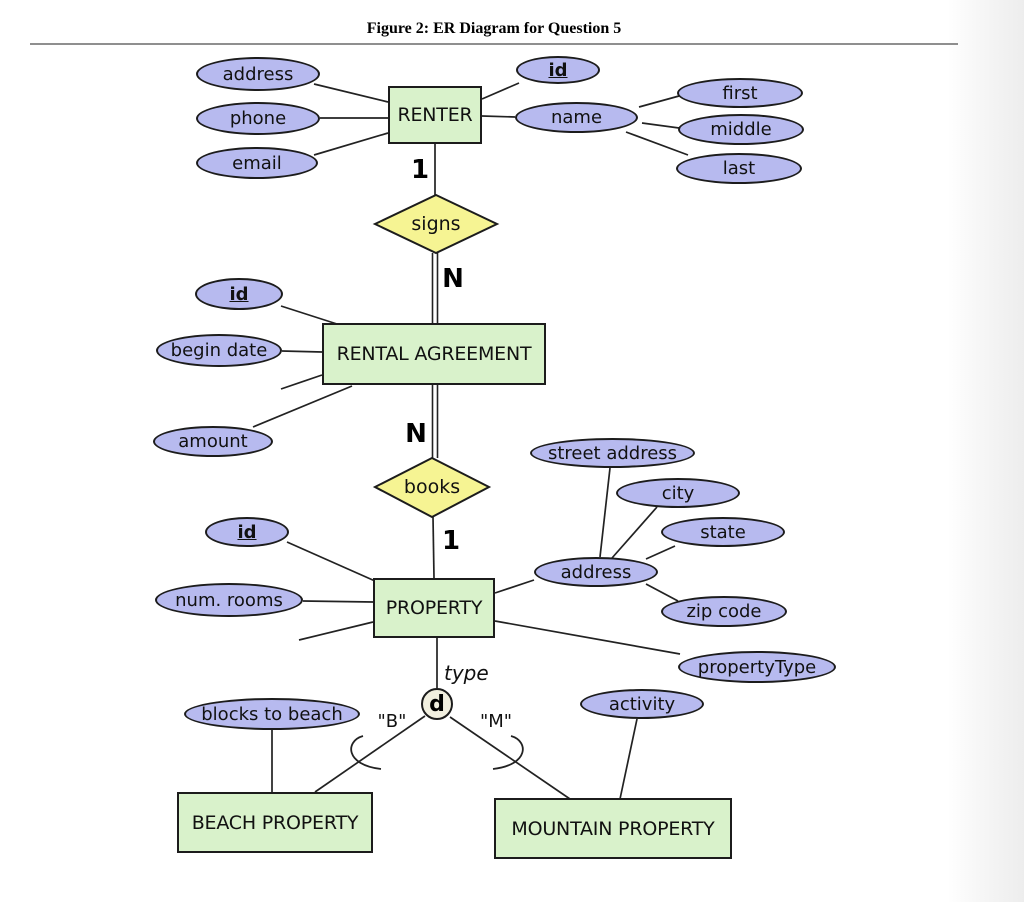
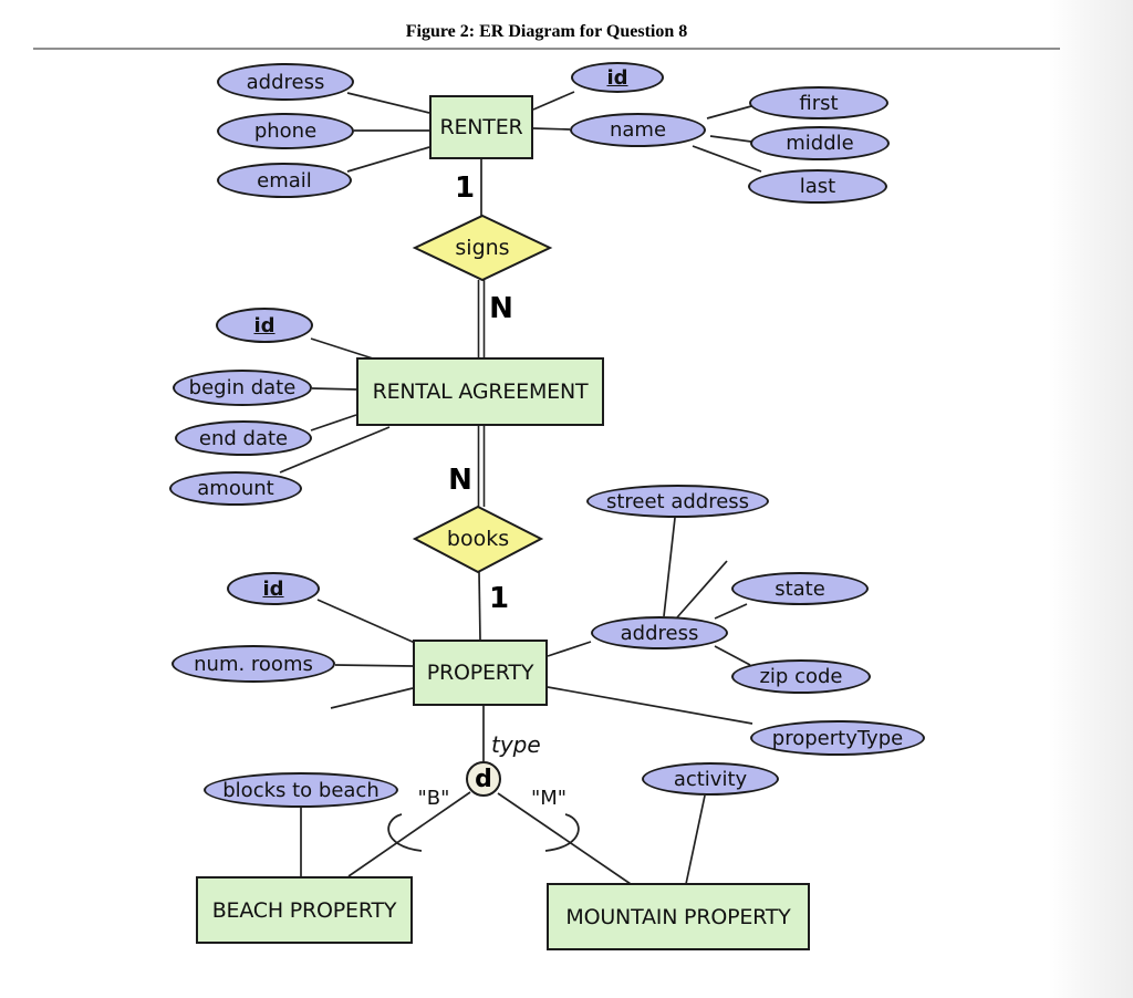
- Figure 2: ER Diagram for Question 5
+ Figure 2: ER Diagram for Question 8
  RENTER
  RENTAL AGREEMENT
  PROPERTY
  BEACH PROPERTY
  MOUNTAIN PROPERTY
  signs
  books
  address
  phone
  email
  id
  name
  first
  middle
  last
  id
  begin date
+ end date
  amount
  id
  num. rooms
  street address
- city
  state
  address
  zip code
  propertyType
  blocks to beach
  activity
  1
  N
  N
  1
  d
  type
  "B"
  "M"
